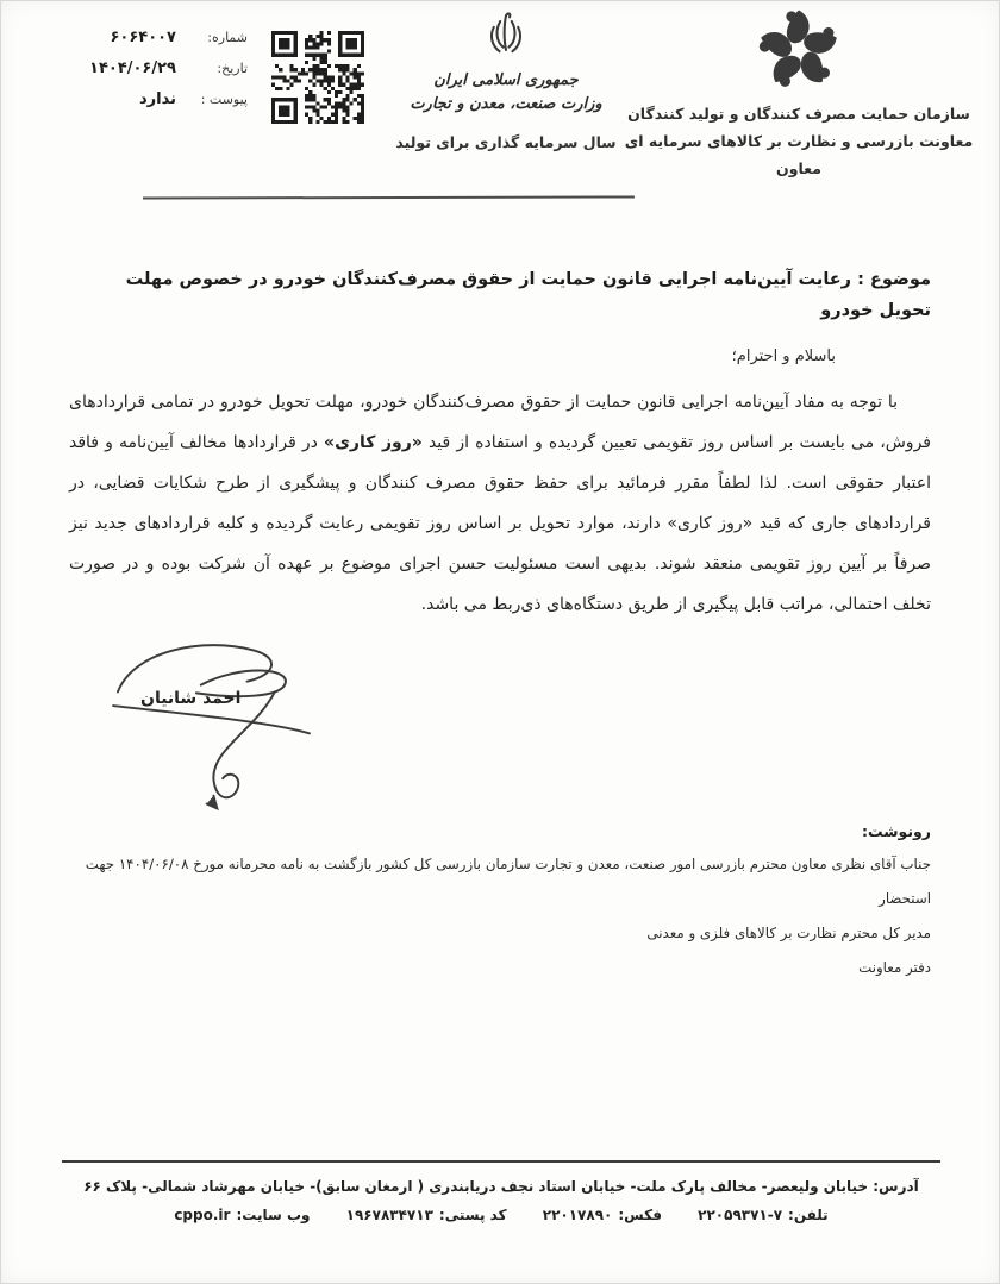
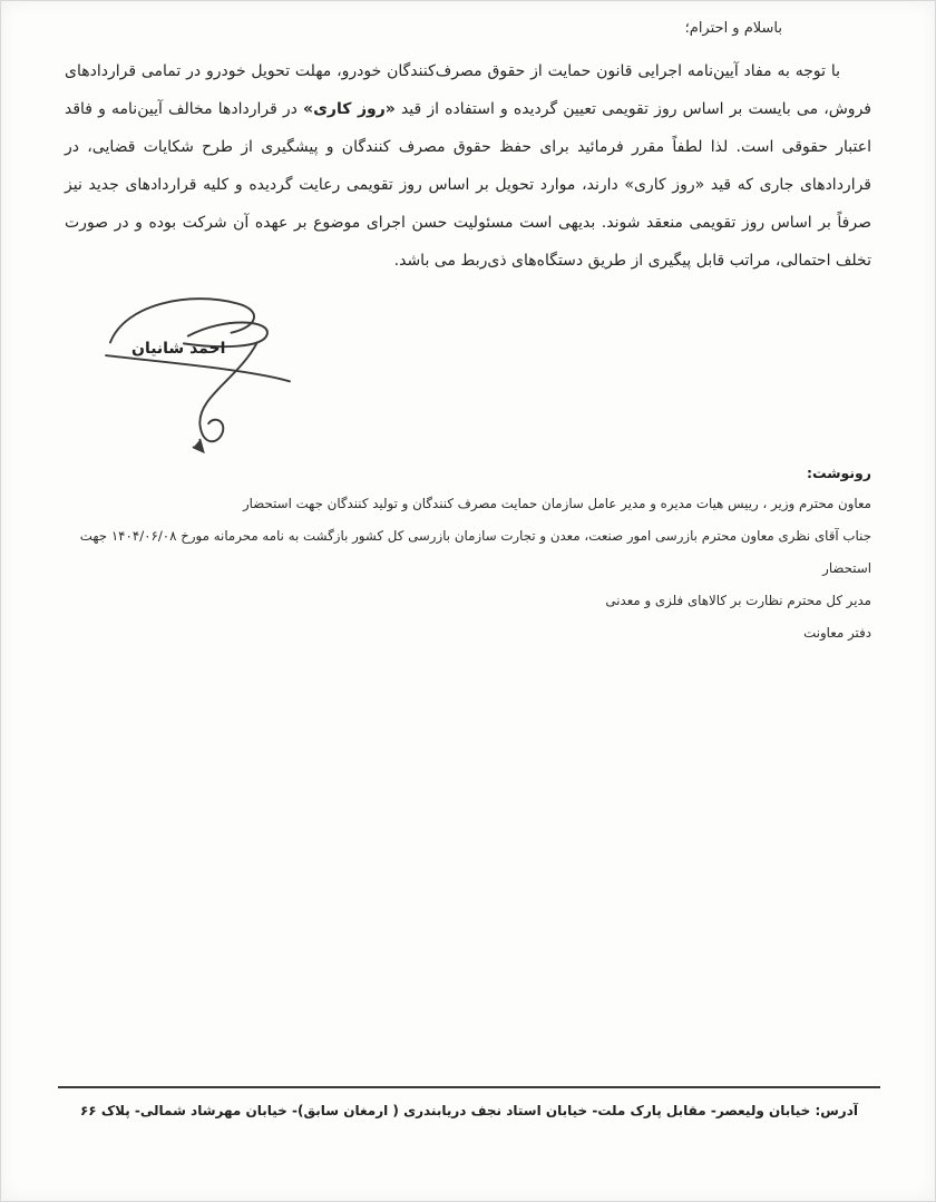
- سازمان حمایت مصرف کنندگان و تولید کنندگان
- معاونت بازرسی و نظارت بر کالاهای سرمایه ای
- معاون
- جمهوری اسلامی ایران
- وزارت صنعت، معدن و تجارت
- سال سرمایه گذاری برای تولید
- شماره:
- ۶۰۶۴۰۰۷
- تاریخ:
- ۱۴۰۴/۰۶/۲۹
- پیوست :
- ندارد
- موضوع : رعایت آیین‌نامه اجرایی قانون حمایت از حقوق مصرفکنندگان خودرو در خصوص مهلت تحویل خودرو
  باسلام و احترام؛
- با توجه به مفاد آیین‌نامه اجرایی قانون حمایت از حقوق مصرف‌کنندگان خودرو، مهلت تحویل خودرو در تمامی قراردادهای فروش، می بایست بر اساس روز تقویمی تعیین گردیده و استفاده از قید «روز کاری» در قراردادها مخالف آیین‌نامه و فاقد اعتبار حقوقی است. لذا لطفاً مقرر فرمائید برای حفظ حقوق مصرف کنندگان و پیشگیری از طرح شکایات قضایی، در قراردادهای جاری که قید «روز کاری» دارند، موارد تحویل بر اساس روز تقویمی رعایت گردیده و کلیه قراردادهای جدید نیز صرفاً بر آیین روز تقویمی منعقد شوند. بدیهی است مسئولیت حسن اجرای موضوع بر عهده آن شرکت بوده و در صورت تخلف احتمالی، مراتب قابل پیگیری از طریق دستگاه‌های ذی‌ربط می باشد.
+ با توجه به مفاد آیین‌نامه اجرایی قانون حمایت از حقوق مصرف‌کنندگان خودرو، مهلت تحویل خودرو در تمامی قراردادهای فروش، می بایست بر اساس روز تقویمی تعیین گردیده و استفاده از قید «روز کاری» در قراردادها مخالف آیین‌نامه و فاقد اعتبار حقوقی است. لذا لطفاً مقرر فرمائید برای حفظ حقوق مصرف کنندگان و پیشگیری از طرح شکایات قضایی، در قراردادهای جاری که قید «روز کاری» دارند، موارد تحویل بر اساس روز تقویمی رعایت گردیده و کلیه قراردادهای جدید نیز صرفاً بر اساس روز تقویمی منعقد شوند. بدیهی است مسئولیت حسن اجرای موضوع بر عهده آن شرکت بوده و در صورت تخلف احتمالی، مراتب قابل پیگیری از طریق دستگاه‌های ذی‌ربط می باشد.
  احمد شانیان
  رونوشت:
+ معاون محترم وزیر ، رییس هیات مدیره و مدیر عامل سازمان حمایت مصرف کنندگان و تولید کنندگان جهت استحضار
  جناب آقای نظری معاون محترم بازرسی امور صنعت، معدن و تجارت سازمان بازرسی کل کشور بازگشت به نامه محرمانه مورخ ۱۴۰۴/۰۶/۰۸ جهت استحضار
  مدیر کل محترم نظارت بر کالاهای فلزی و معدنی
  دفتر معاونت
- آدرس: خیابان ولیعصر- مخالف پارک ملت- خیابان استاد نجف دریابندری ( ارمغان سابق)- خیابان مهرشاد شمالی- پلاک ۶۶
+ آدرس: خیابان ولیعصر- مقابل پارک ملت- خیابان استاد نجف دریابندری ( ارمغان سابق)- خیابان مهرشاد شمالی- پلاک ۶۶
- تلفن:۷-۲۲۰۵۹۳۷۱ فکس:۲۲۰۱۷۸۹۰ کد پستی:۱۹۶۷۸۳۴۷۱۳ وب سایت:cppo.ir
